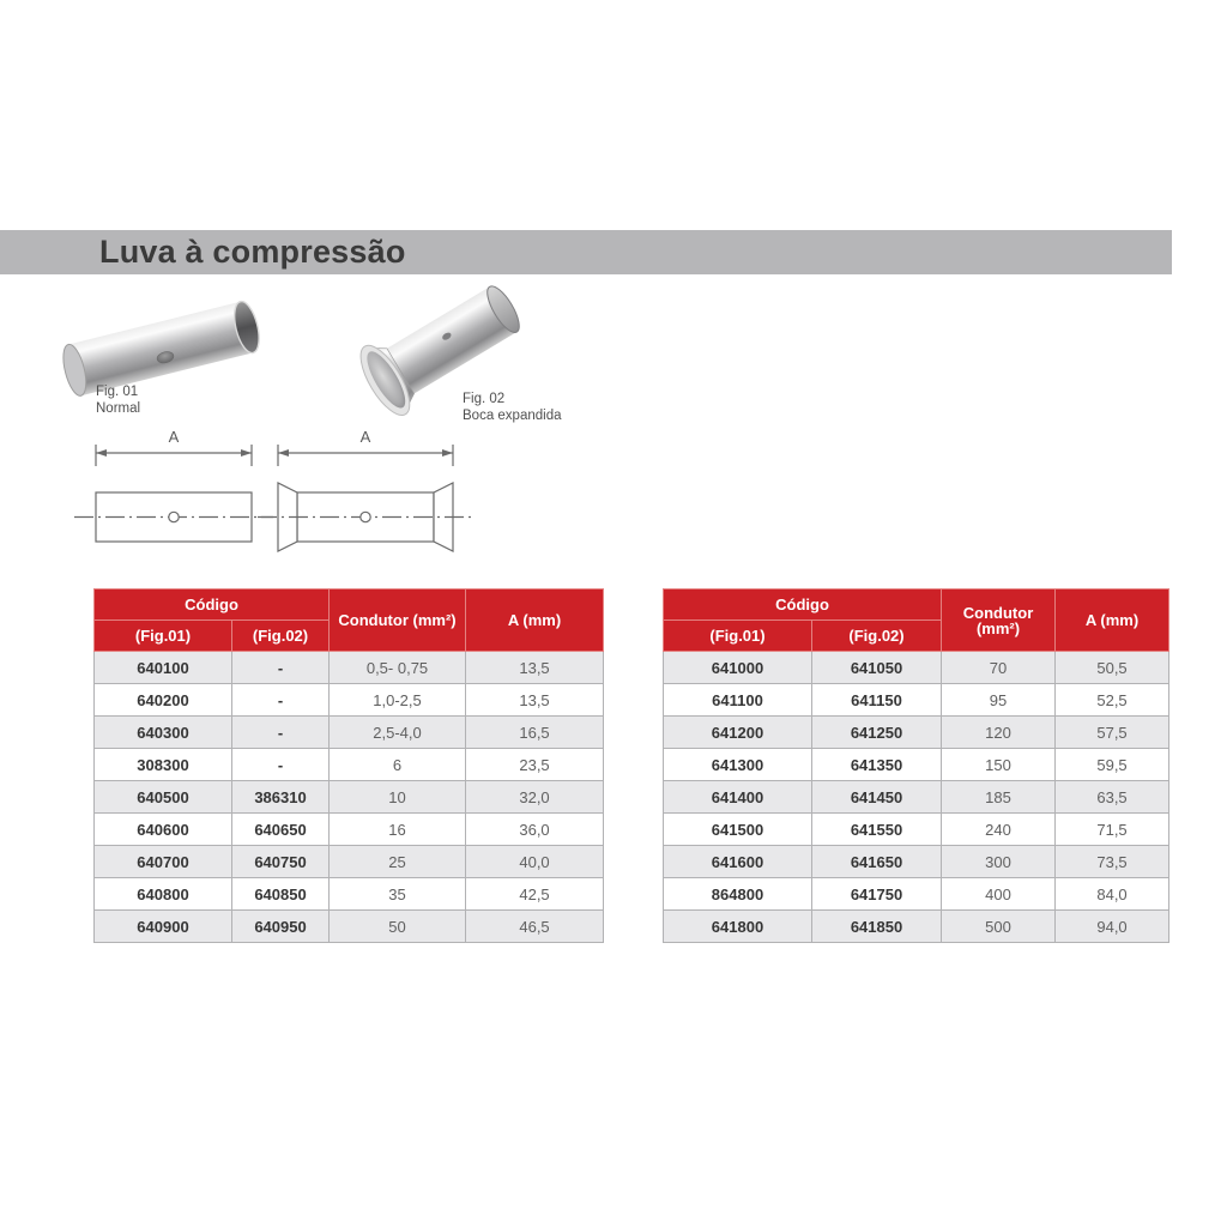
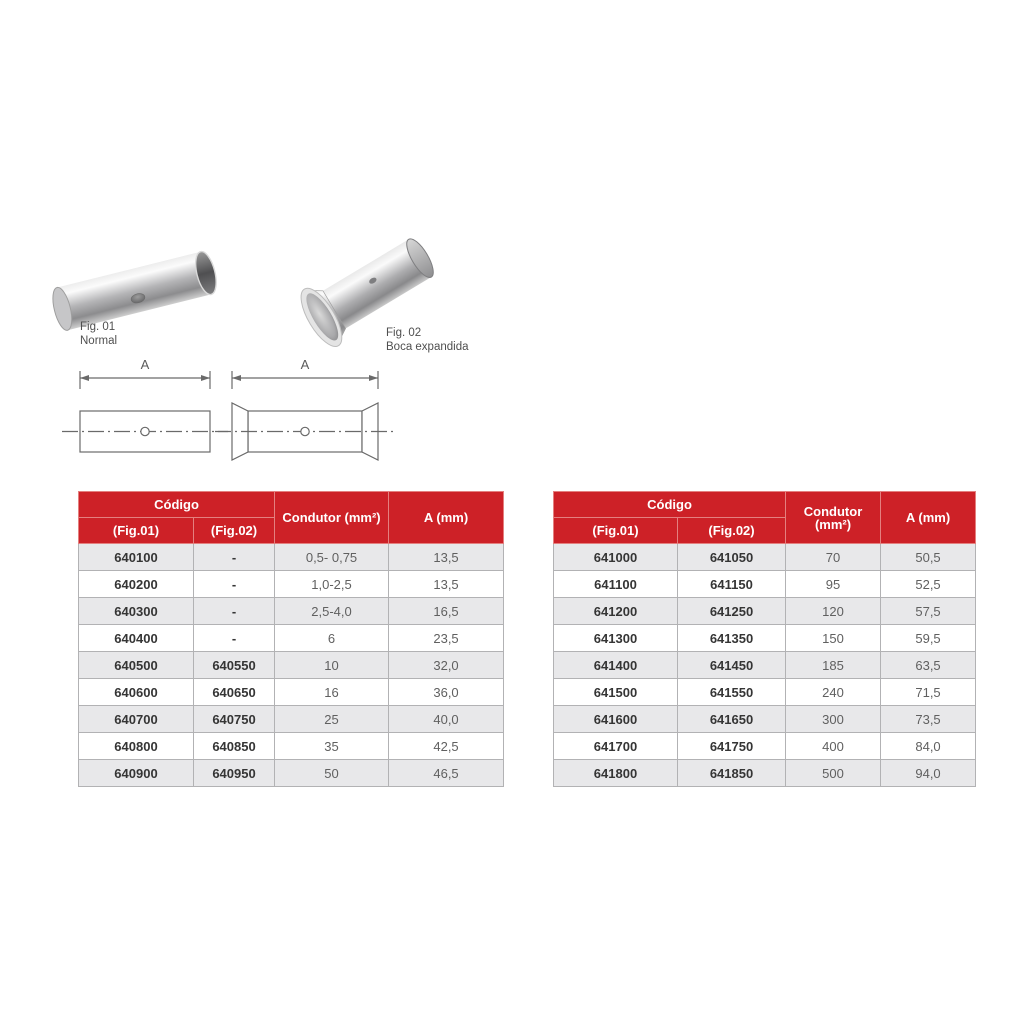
- Luva à compressão
  Fig. 01
  Normal
  Fig. 02
  Boca expandida
  A
  A
  Código	Condutor (mm²)	A (mm)
  (Fig.01)	(Fig.02)
  640100	-	0,5- 0,75	13,5
  640200	-	1,0-2,5	13,5
  640300	-	2,5-4,0	16,5
- 308300	-	6	23,5
+ 640400	-	6	23,5
- 640500	386310	10	32,0
+ 640500	640550	10	32,0
  640600	640650	16	36,0
  640700	640750	25	40,0
  640800	640850	35	42,5
  640900	640950	50	46,5
  Código	Condutor(mm²)	A (mm)
  (Fig.01)	(Fig.02)
  641000	641050	70	50,5
  641100	641150	95	52,5
  641200	641250	120	57,5
  641300	641350	150	59,5
  641400	641450	185	63,5
  641500	641550	240	71,5
  641600	641650	300	73,5
- 864800	641750	400	84,0
+ 641700	641750	400	84,0
  641800	641850	500	94,0
